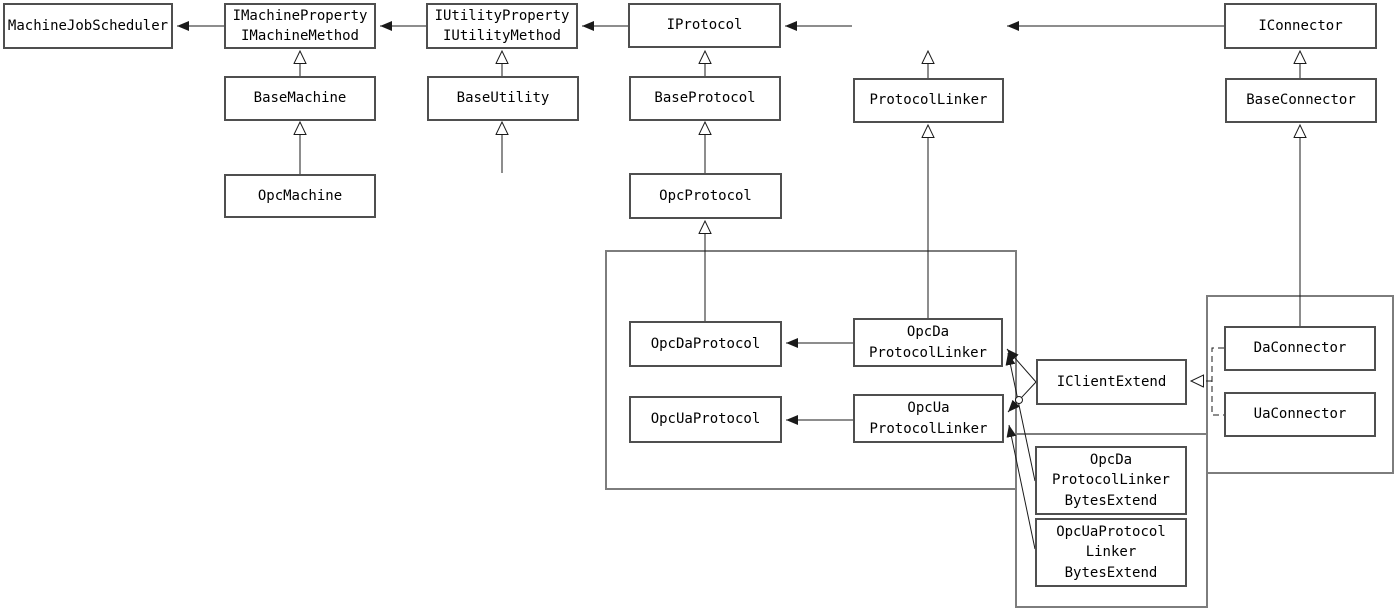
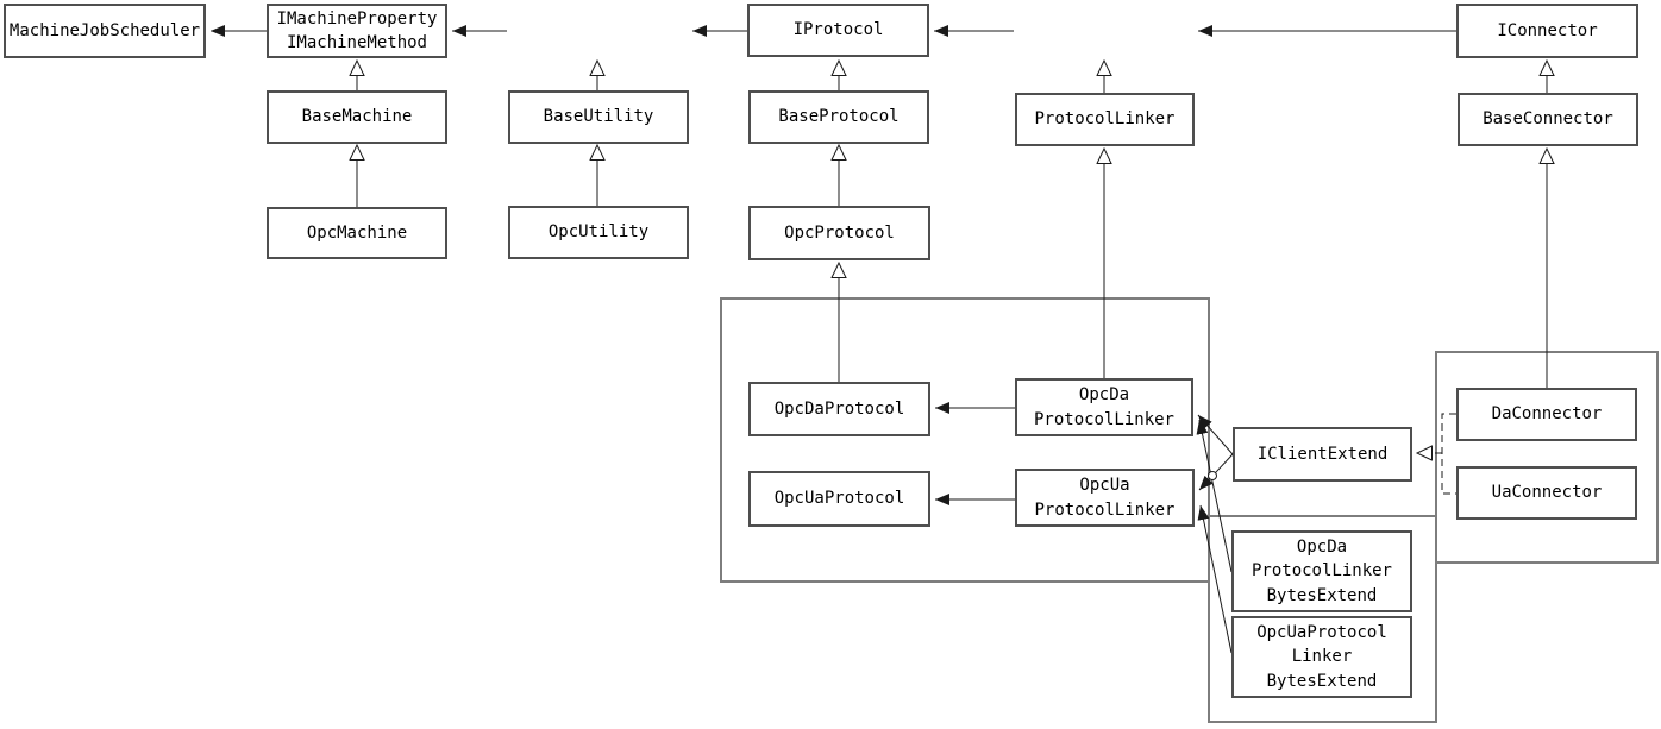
  MachineJobScheduler
  IMachineProperty
  IMachineMethod
- IUtilityProperty
- IUtilityMethod
  IProtocol
  IConnector
  BaseMachine
  BaseUtility
  BaseProtocol
  ProtocolLinker
  BaseConnector
  OpcMachine
+ OpcUtility
  OpcProtocol
  OpcDaProtocol
  OpcUaProtocol
  OpcDa
  ProtocolLinker
  OpcUa
  ProtocolLinker
  IClientExtend
  DaConnector
  UaConnector
  OpcDa
  ProtocolLinker
  BytesExtend
  OpcUaProtocol
  Linker
  BytesExtend
